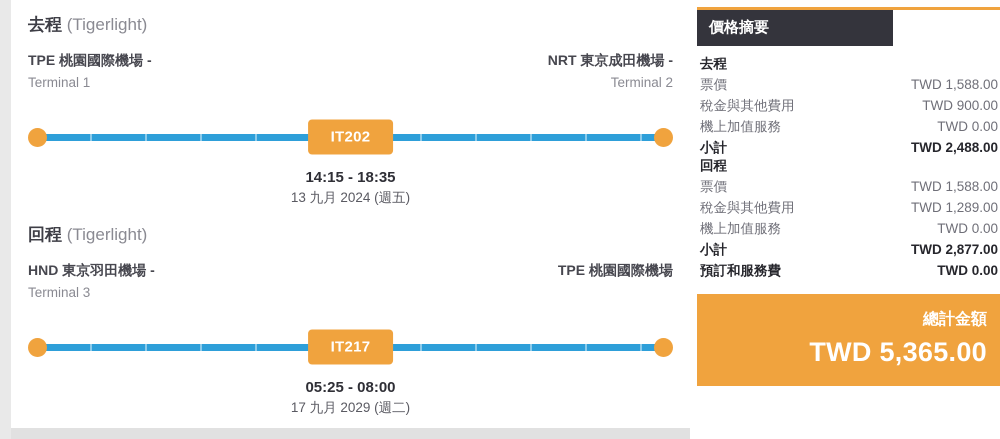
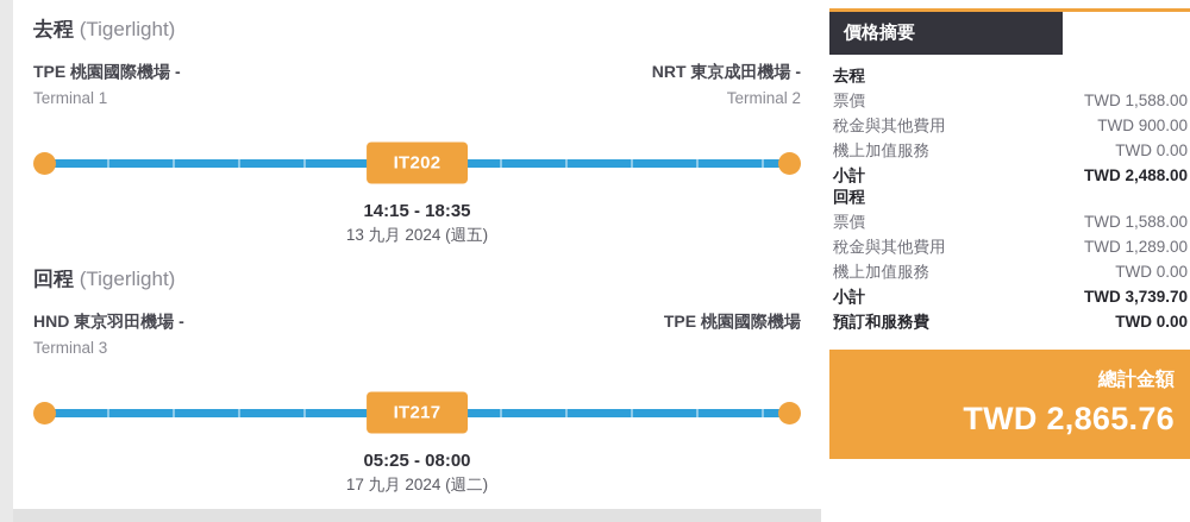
  去程 (Tigerlight)
  TPE 桃園國際機場 -
  Terminal 1
  NRT 東京成田機場 -
  Terminal 2
  IT202
  14:15 - 18:35
  13 九月 2024 (週五)
  回程 (Tigerlight)
  HND 東京羽田機場 -
  Terminal 3
  TPE 桃園國際機場
  IT217
  05:25 - 08:00
- 17 九月 2029 (週二)
+ 17 九月 2024 (週二)
  價格摘要
  去程
  票價
  TWD 1,588.00
  稅金與其他費用
  TWD 900.00
  機上加值服務
  TWD 0.00
  小計
  TWD 2,488.00
  回程
  票價
  TWD 1,588.00
  稅金與其他費用
  TWD 1,289.00
  機上加值服務
  TWD 0.00
  小計
- TWD 2,877.00
+ TWD 3,739.70
  預訂和服務費
  TWD 0.00
  總計金額
- TWD 5,365.00
+ TWD 2,865.76
